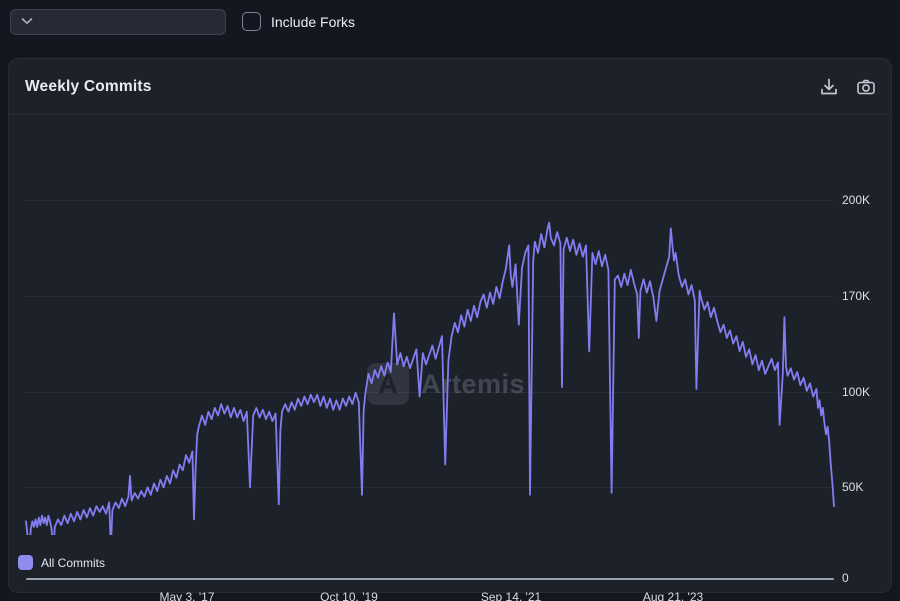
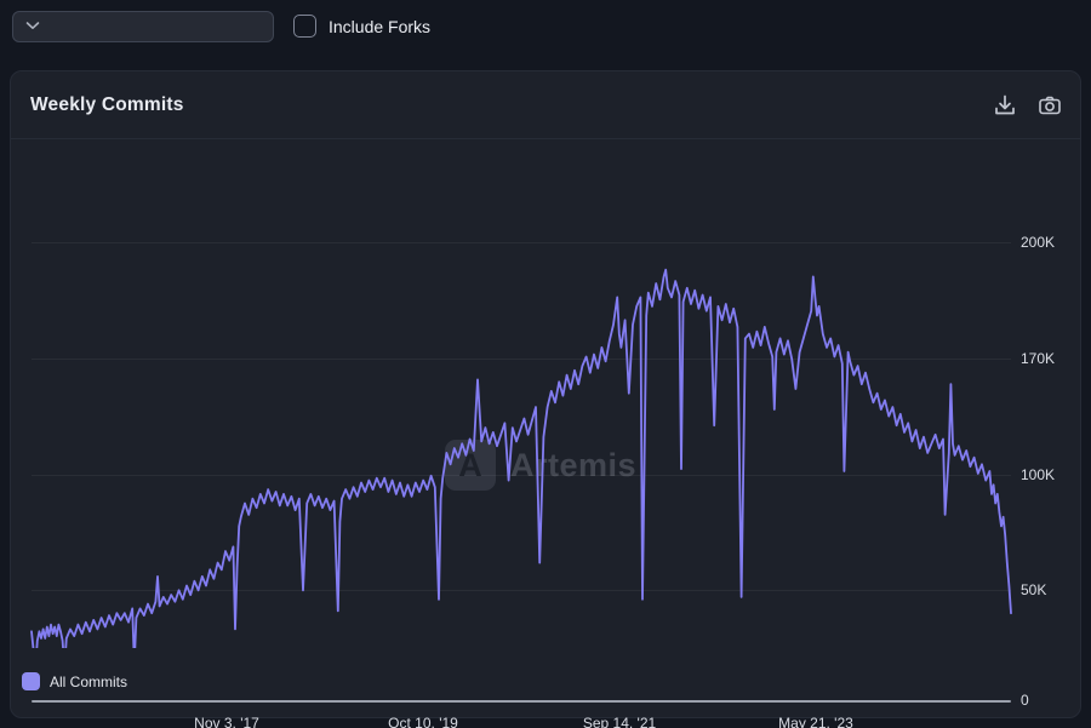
  Include Forks
  Weekly Commits
  A
  Artemis
  200K
  170K
  100K
  50K
  0
- May 3, '17
+ Nov 3, '17
  Oct 10, '19
  Sep 14, '21
- Aug 21, '23
+ May 21, '23
  All Commits
